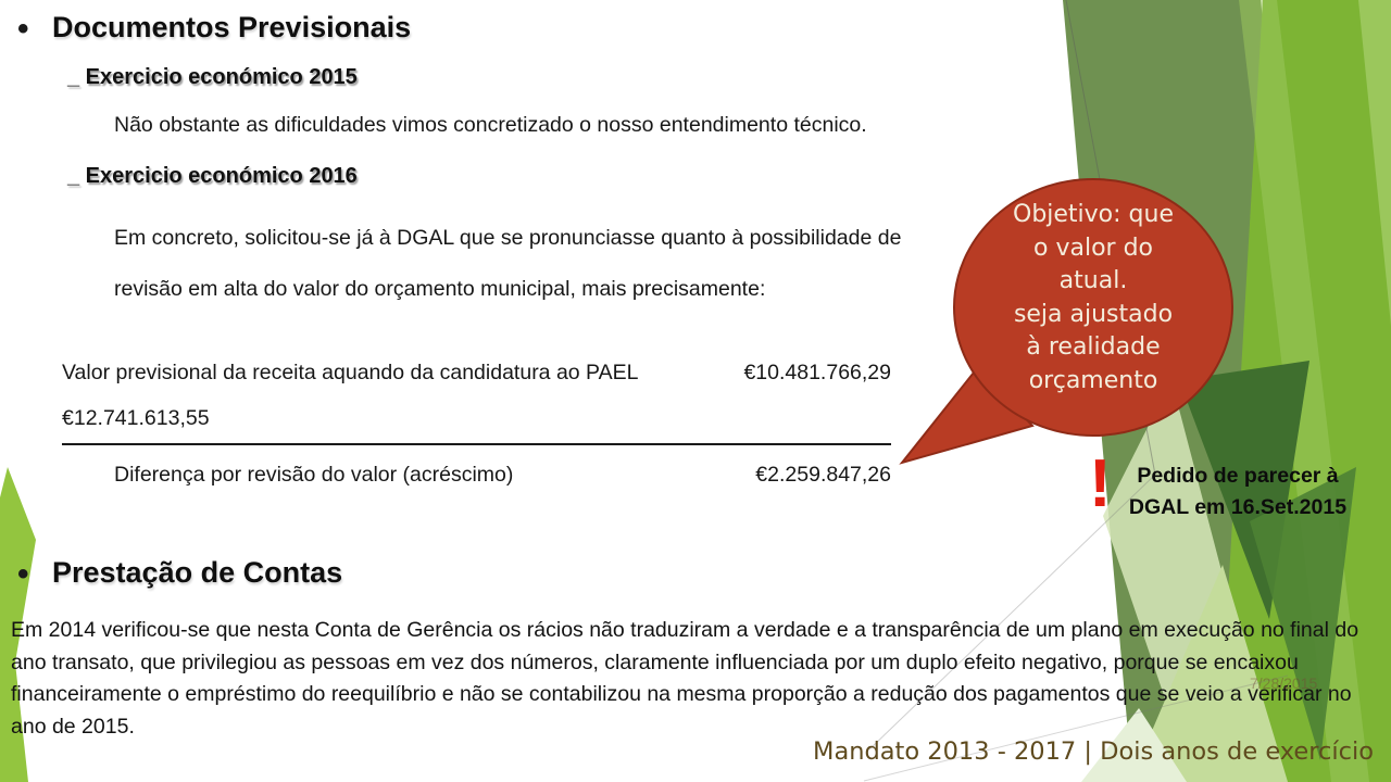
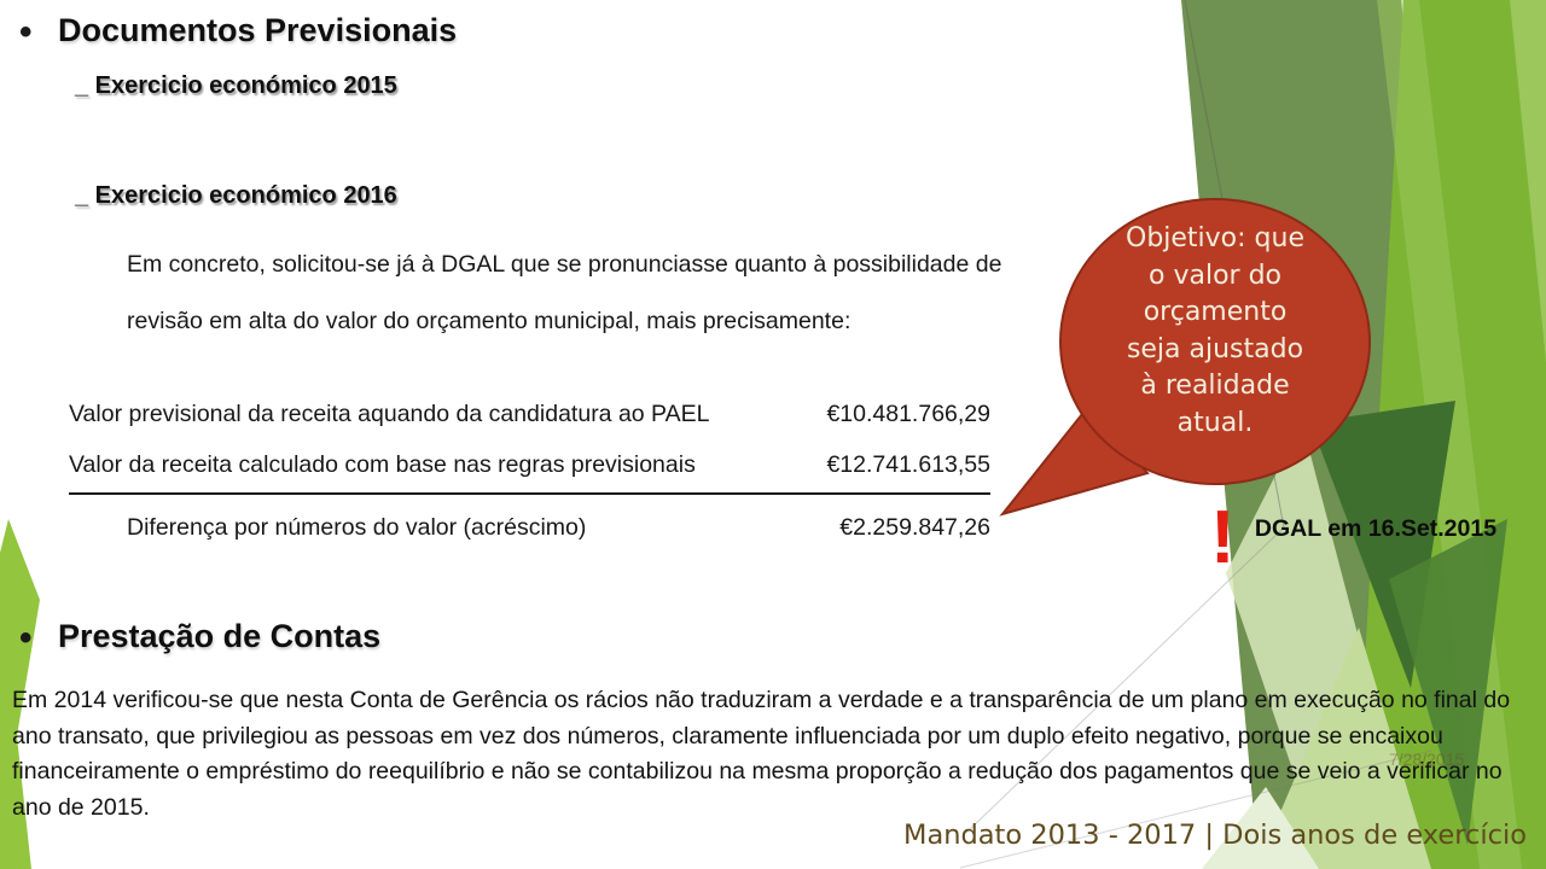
  •
  Documentos Previsionais
  _ Exercicio económico 2015
- Não obstante as dificuldades vimos concretizado o nosso entendimento técnico.
  _ Exercicio económico 2016
  Em concreto, solicitou-se já à DGAL que se pronunciasse quanto à possibilidade de revisão em alta do valor do orçamento municipal, mais precisamente:
  Valor previsional da receita aquando da candidatura ao PAEL
  €10.481.766,29
+ Valor da receita calculado com base nas regras previsionais
  €12.741.613,55
- Diferença por revisão do valor (acréscimo)
+ Diferença por números do valor (acréscimo)
  €2.259.847,26
  Objetivo: que
  o valor do
- atual.
+ orçamento
  seja ajustado
  à realidade
- orçamento
+ atual.
  !
- Pedido de parecer à
  DGAL em 16.Set.2015
  •
  Prestação de Contas
  Em 2014 verificou-se que nesta Conta de Gerência os rácios não traduziram a verdade e a transparência de um plano em execução no final do ano transato, que privilegiou as pessoas em vez dos números, claramente influenciada por um duplo efeito negativo, porque se encaixou financeiramente o empréstimo do reequilíbrio e não se contabilizou na mesma proporção a redução dos pagamentos que se veio a verificar no ano de 2015.
  7/28/2015
  Mandato 2013 - 2017 | Dois anos de exercício
